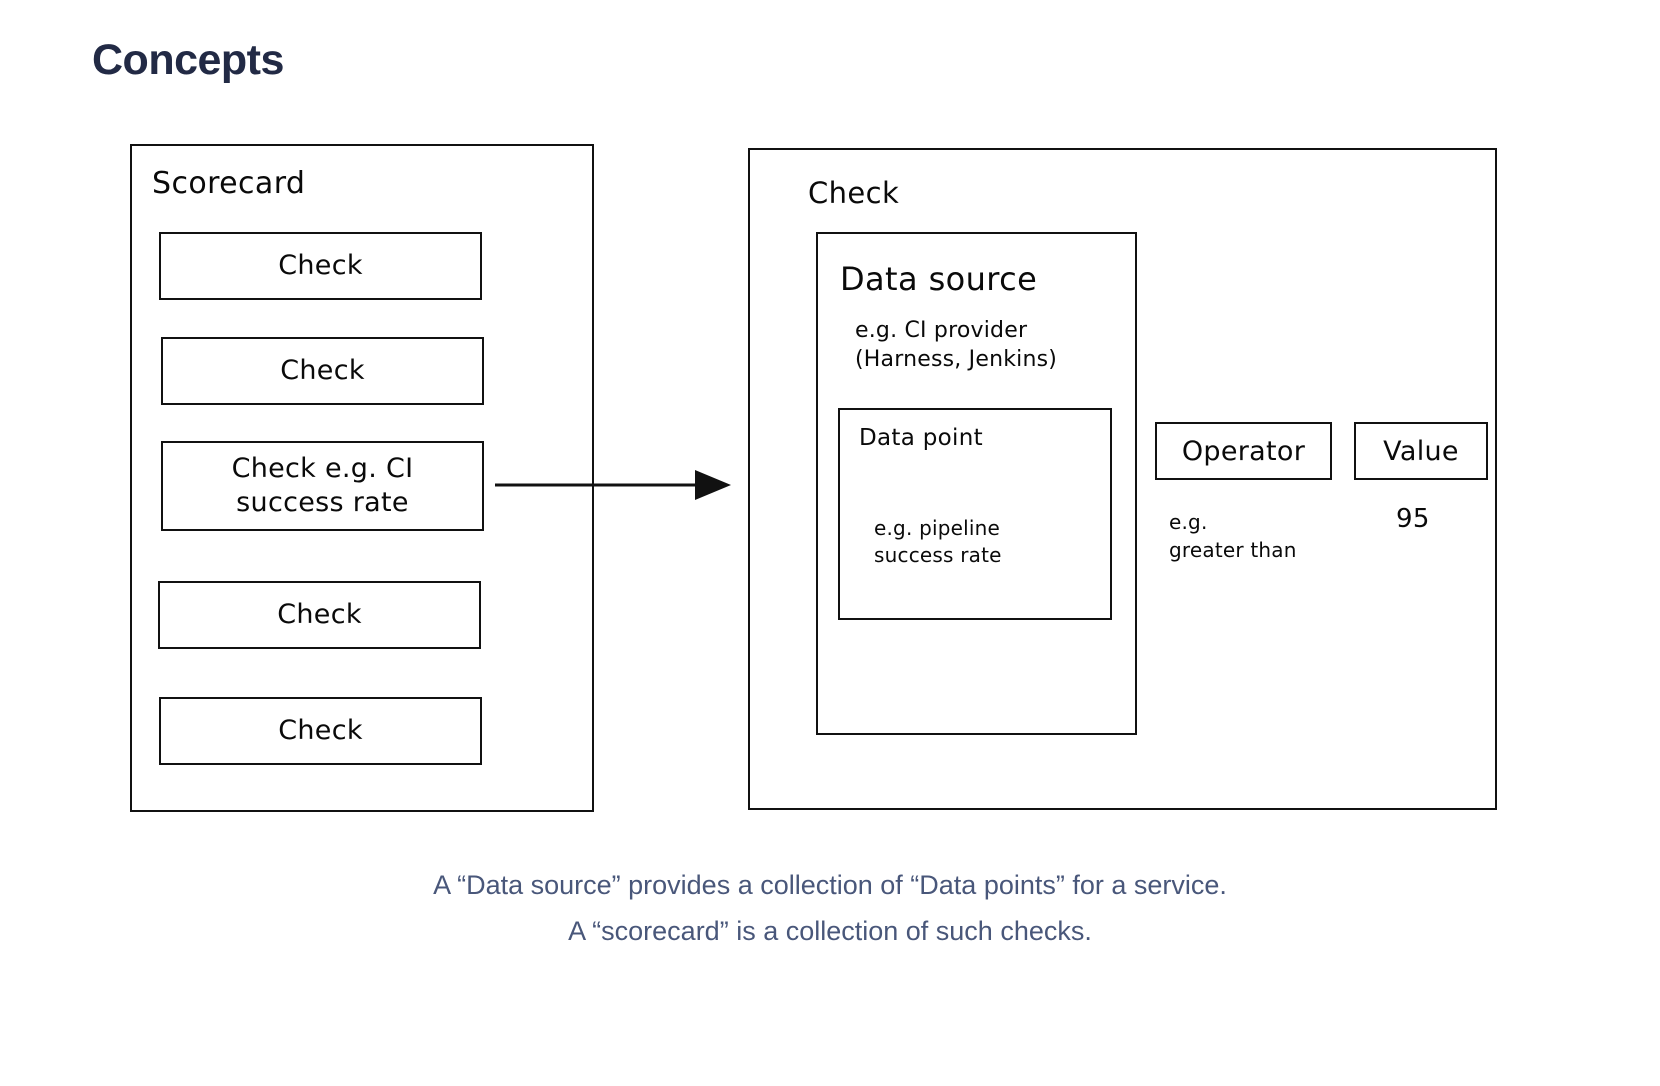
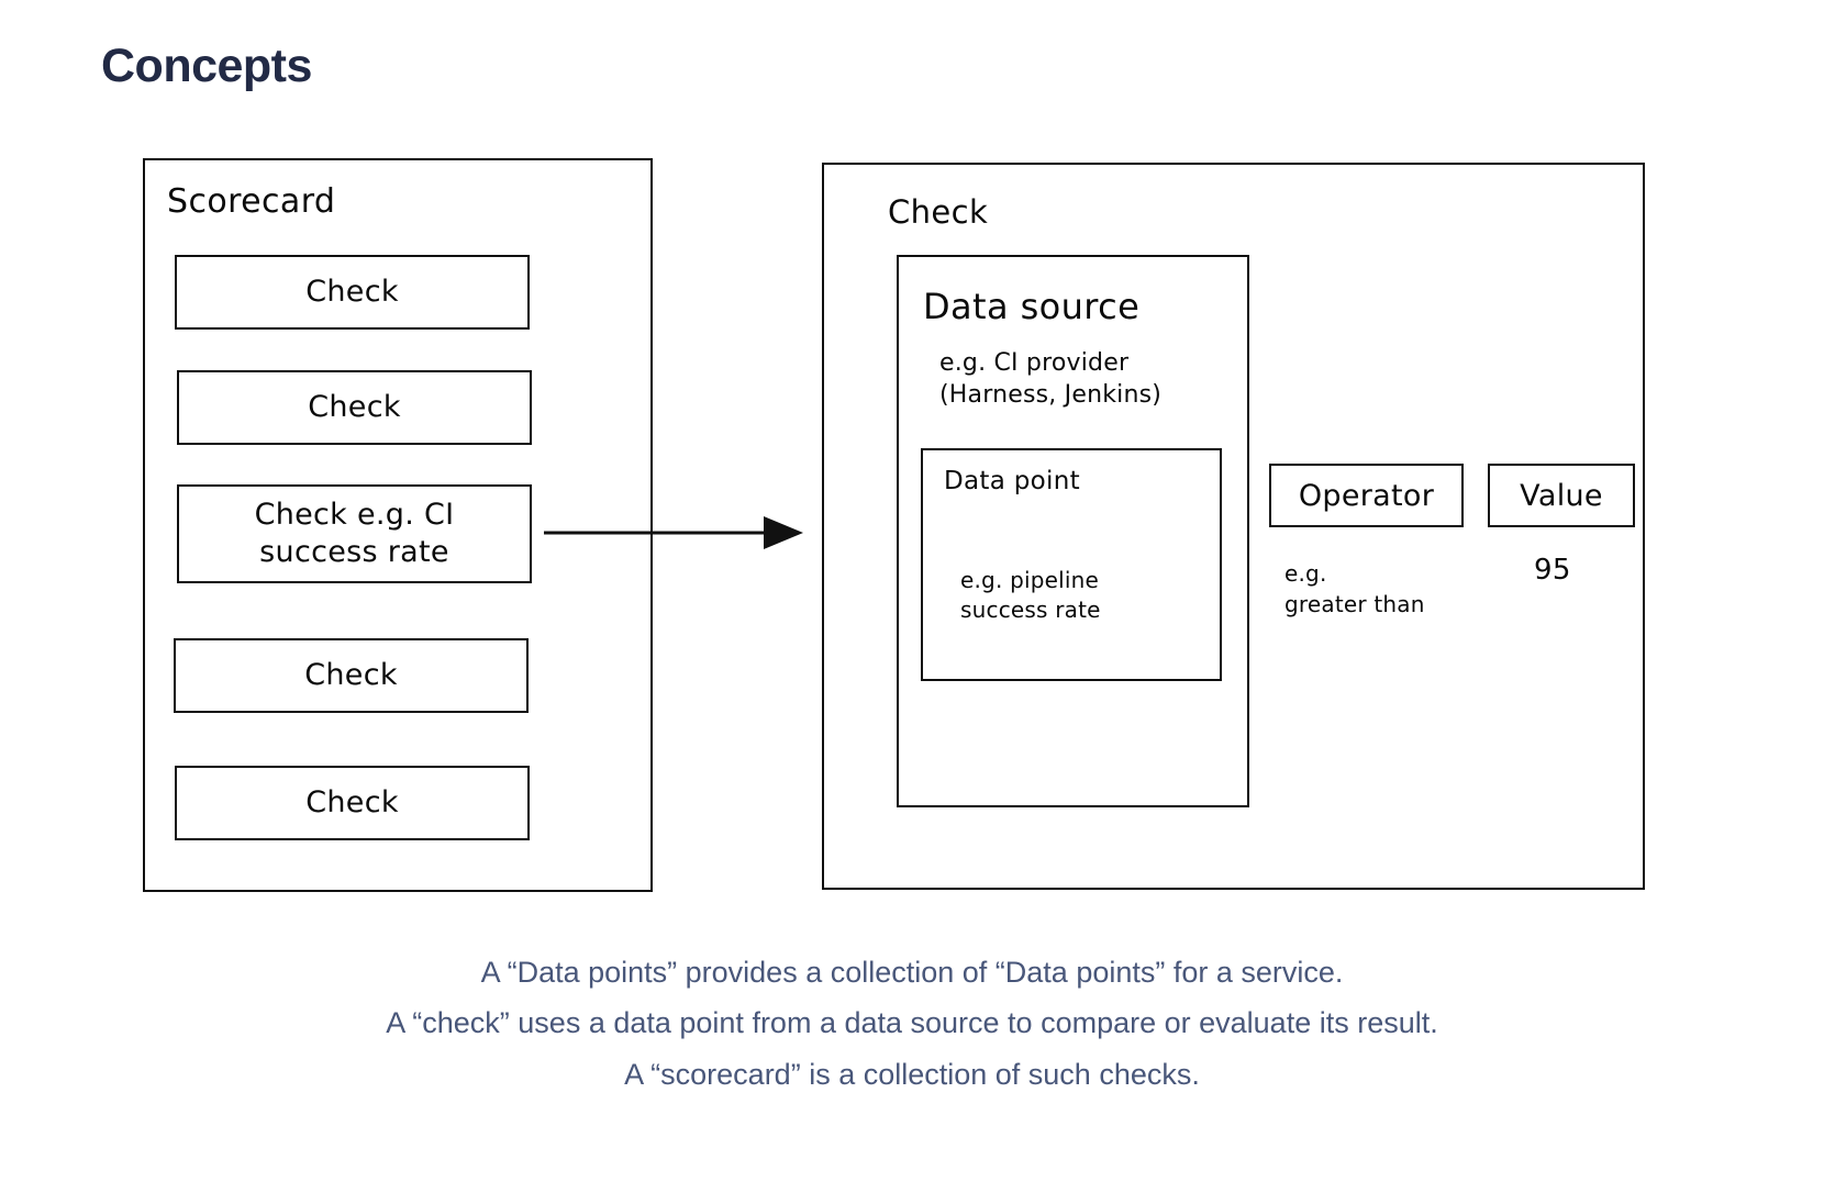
  Concepts
  Scorecard
  Check
  Check
  Check e.g. CI
  success rate
  Check
  Check
  Check
  Data source
  e.g. CI provider
  (Harness, Jenkins)
  Data point
  e.g. pipeline
  success rate
  Operator
  e.g.
  greater than
  Value
  95
- A “Data source” provides a collection of “Data points” for a service.
+ A “Data points” provides a collection of “Data points” for a service.
+ A “check” uses a data point from a data source to compare or evaluate its result.
  A “scorecard” is a collection of such checks.
